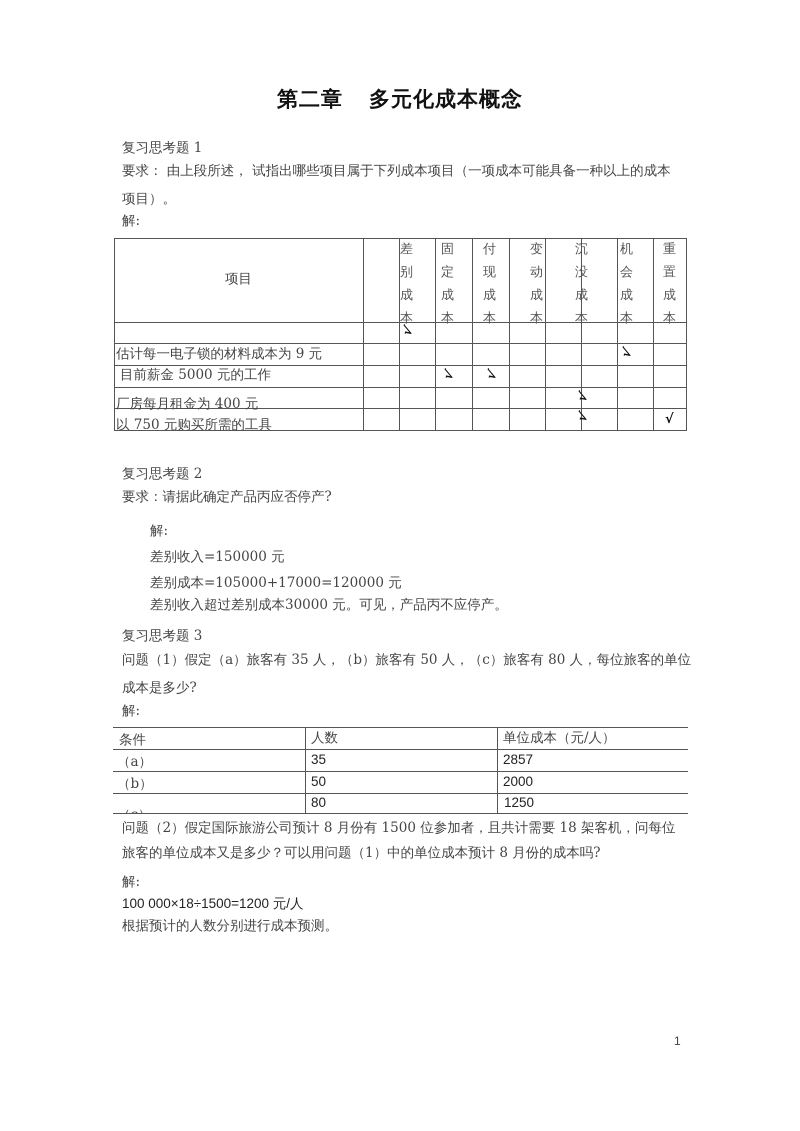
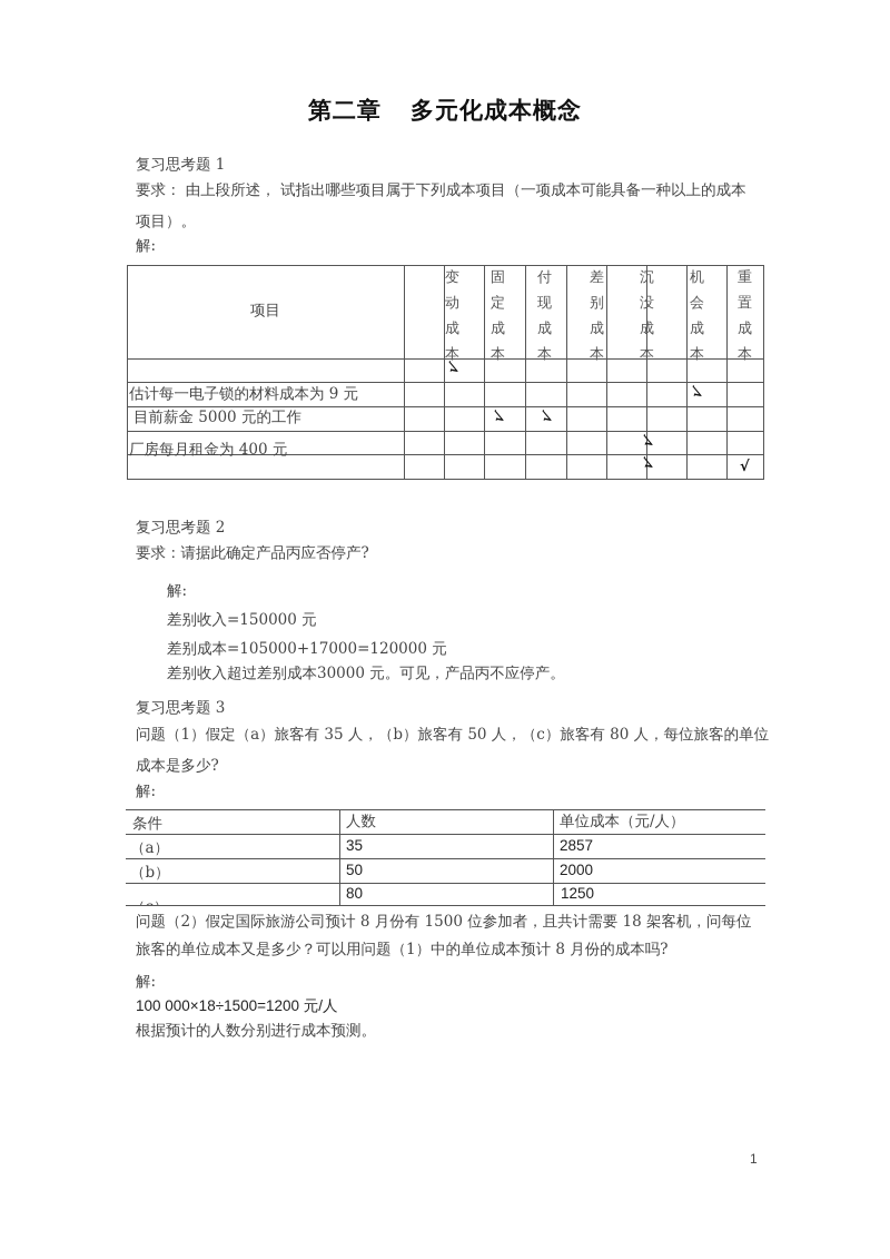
  第二章 多元化成本概念
  复习思考题 1
  要求： 由上段所述， 试指出哪些项目属于下列成本项目（一项成本可能具备一种以上的成本
  项目）。
  解:
  项目
- 差别成本
+ 变动成本
  固定成本
  付现成本
- 变动成本
+ 差别成本
  沉没成本
  机会成本
  重置成本
  估计每一电子锁的材料成本为 9 元
  目前薪金 5000 元的工作
  厂房每月租金为 400 元
- 以 750 元购买所需的工具
  √
  复习思考题 2
  要求：请据此确定产品丙应否停产?
  解:
  差别收入=150000 元
  差别成本=105000+17000=120000 元
  差别收入超过差别成本30000 元。可见，产品丙不应停产。
  复习思考题 3
  问题（1）假定（a）旅客有 35 人，（b）旅客有 50 人，（c）旅客有 80 人，每位旅客的单位
  成本是多少?
  解:
  条件
  人数
  单位成本（元/人）
  （a）
  35
  2857
  （b）
  50
  2000
  80
  1250
  问题（2）假定国际旅游公司预计 8 月份有 1500 位参加者，且共计需要 18 架客机，问每位
  旅客的单位成本又是多少？可以用问题（1）中的单位成本预计 8 月份的成本吗?
  解:
  100 000×18÷1500=1200 元/人
  根据预计的人数分别进行成本预测。
  1
